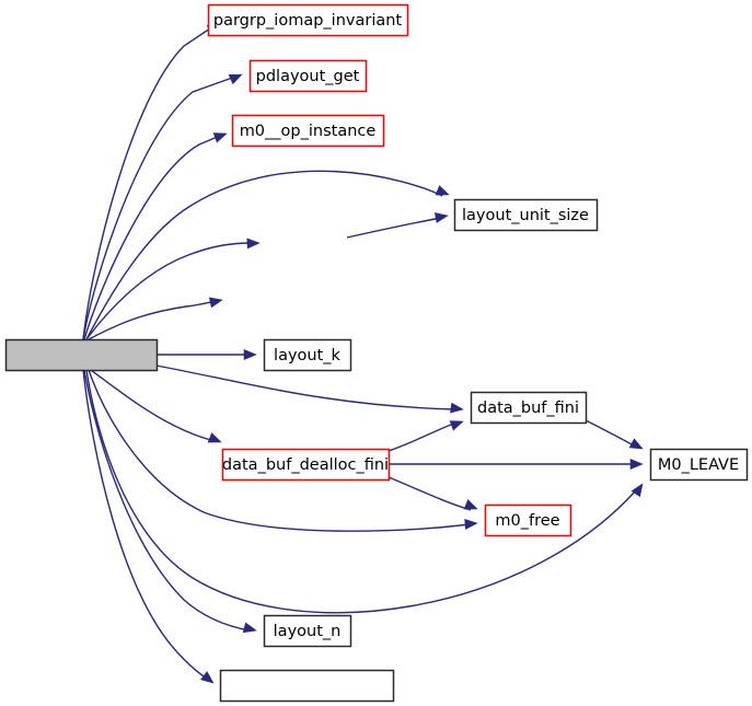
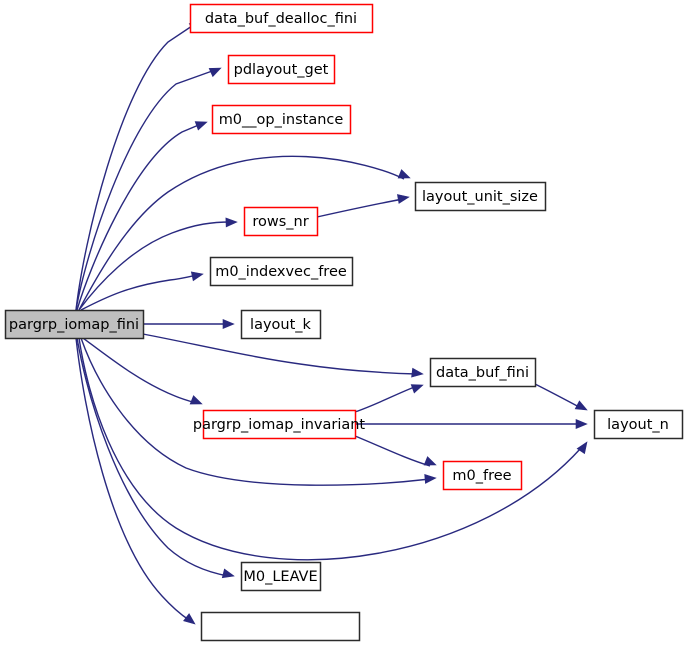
- pargrp_iomap_invariant
+ data_buf_dealloc_fini
  pdlayout_get
  m0__op_instance
  layout_unit_size
+ rows_nr
+ m0_indexvec_free
+ pargrp_iomap_fini
  layout_k
  data_buf_fini
- data_buf_dealloc_fini
+ pargrp_iomap_invariant
- M0_LEAVE
+ layout_n
  m0_free
- layout_n
+ M0_LEAVE
